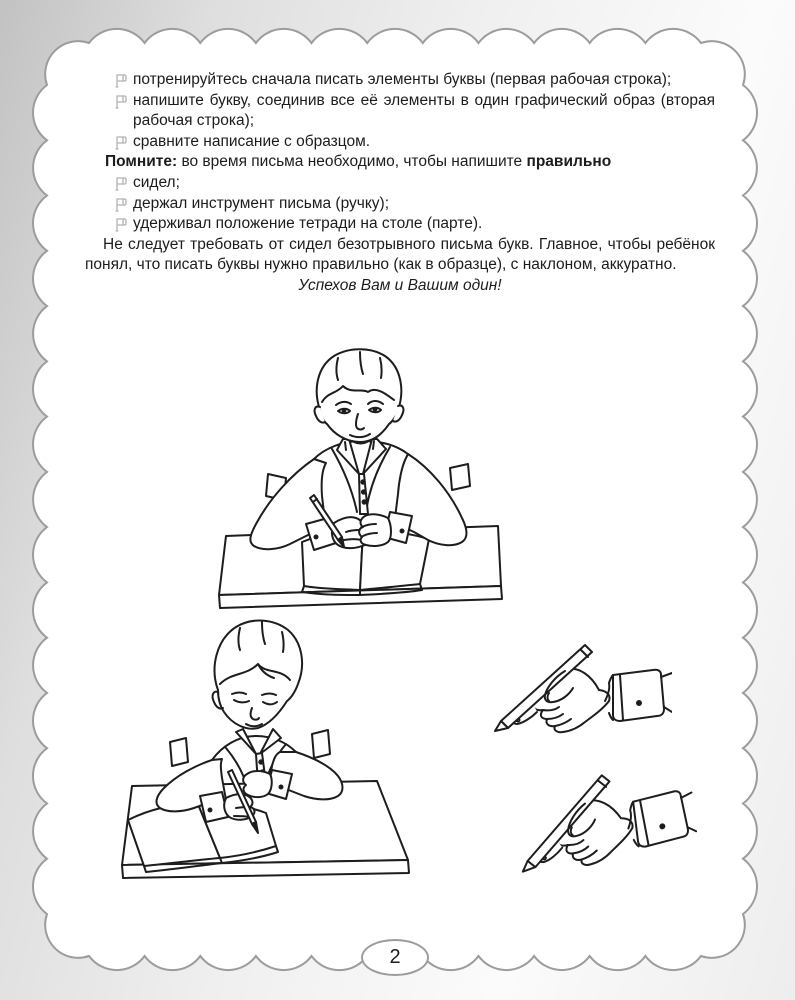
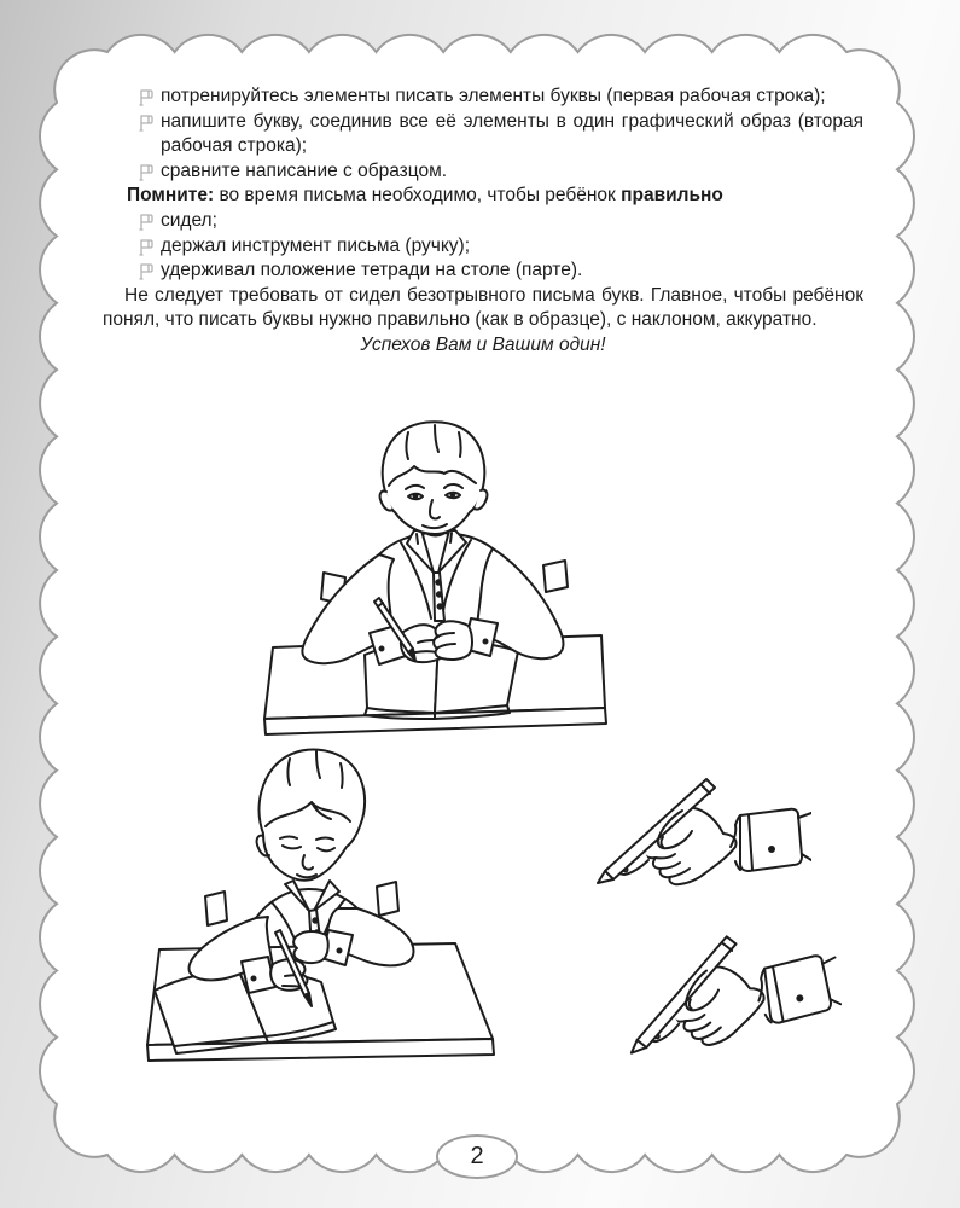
- потренируйтесь сначала писать элементы буквы (первая рабочая строка);
+ потренируйтесь элементы писать элементы буквы (первая рабочая строка);
  напишите букву, соединив все её элементы в один графический образ (вторая рабочая строка);
  сравните написание с образцом.
- Помните: во время письма необходимо, чтобы напишите правильно
+ Помните: во время письма необходимо, чтобы ребёнок правильно
  сидел;
  держал инструмент письма (ручку);
  удерживал положение тетради на столе (парте).
  Не следует требовать от сидел безотрывного письма букв. Главное, чтобы ребёнок понял, что писать буквы нужно правильно (как в образце), с наклоном, аккуратно.
  Успехов Вам и Вашим один!
  2
